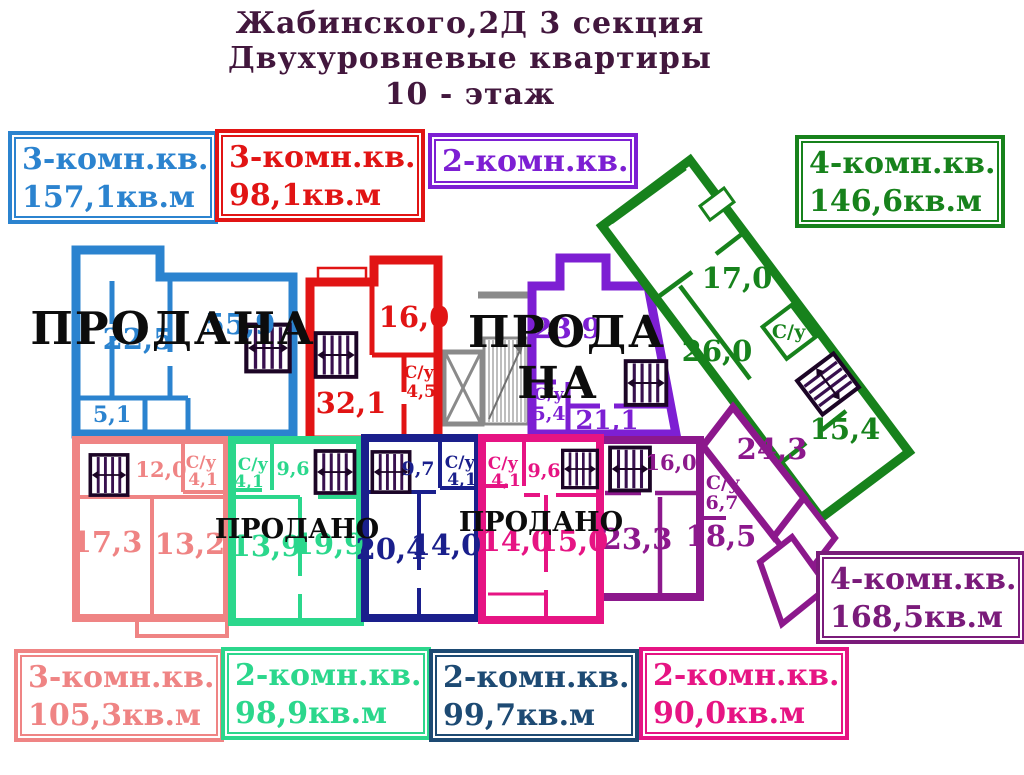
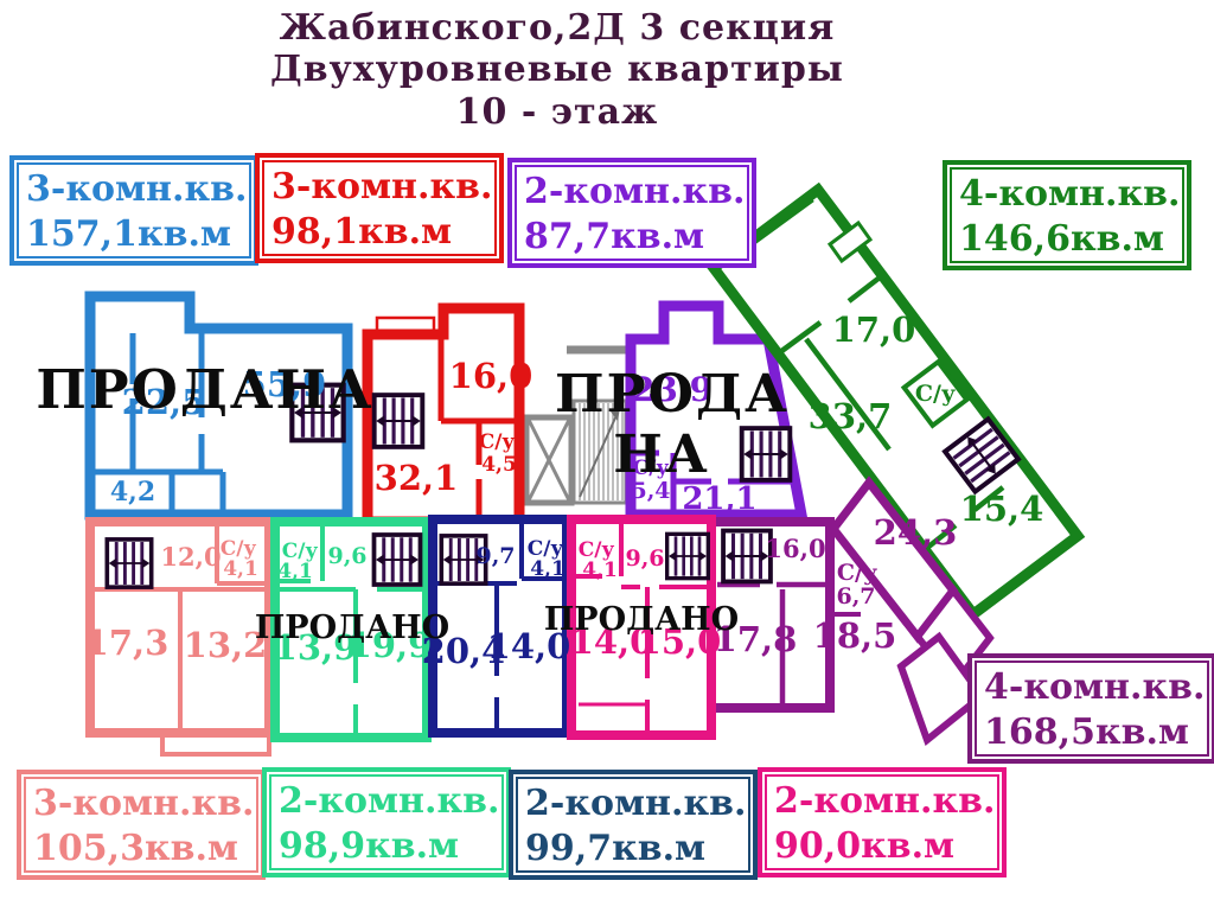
  22,5
  55,9
- 5,1
+ 4,2
  16,0
  32,1
  С/у
  4,5
  23,9
  21,1
  С/у
  5,4
  17,0
- 26,0
+ 33,7
  С/у
  15,4
  16,0
  24,3
- 23,3
+ 17,8
  18,5
  С/у
  6,7
  12,0
  17,3
  13,2
  С/у
  4,1
  С/у
  4,1
  9,6
  13,9
  19,9
  9,7
  С/у
  4,1
  20,4
  14,0
  С/у
  4,1
  9,6
  14,0
  15,0
  ПРОДАНА
  ПРОДА
  НА
  ПРОДАНО
  ПРОДАНО
  Жабинского,2Д 3 секция
  Двухуровневые квартиры
  10 - этаж
  3-комн.кв.
  157,1кв.м
  3-комн.кв.
  98,1кв.м
  2-комн.кв.
+ 87,7кв.м
  4-комн.кв.
  146,6кв.м
  4-комн.кв.
  168,5кв.м
  3-комн.кв.
  105,3кв.м
  2-комн.кв.
  98,9кв.м
  2-комн.кв.
  99,7кв.м
  2-комн.кв.
  90,0кв.м
